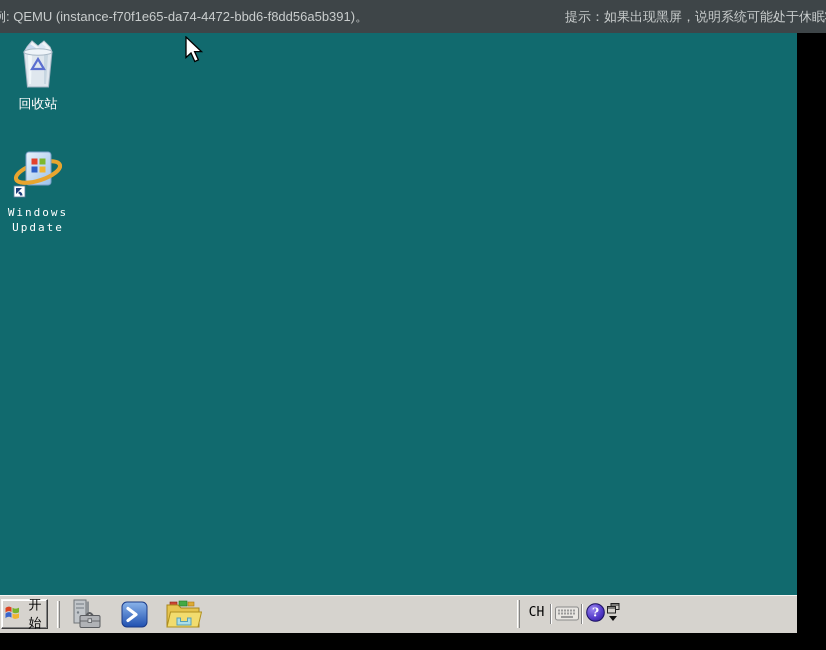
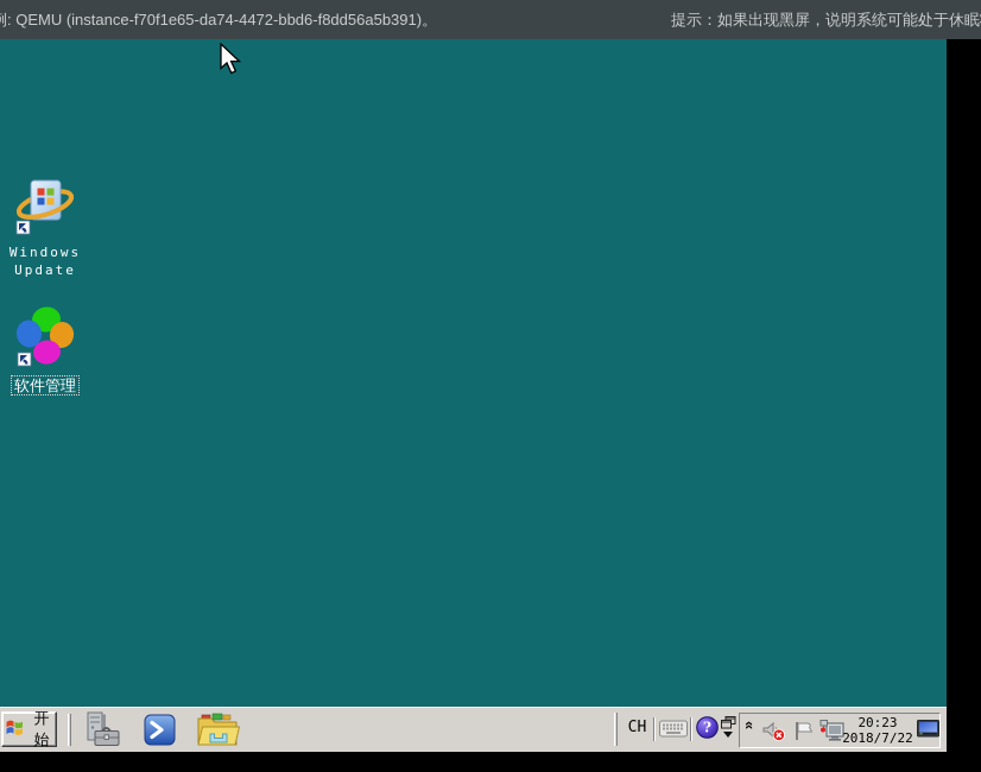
  : QEMU (instance-f70f1e65-da74-4472-bbd6-f8dd56a5b391)。
  提示：如果出现黑屏，说明系统可能处于休眠
- 回收站
  Windows
  Update
+ 软件管理
  开始
  CH
  ?
+ 20:23
+ 2018/7/22
